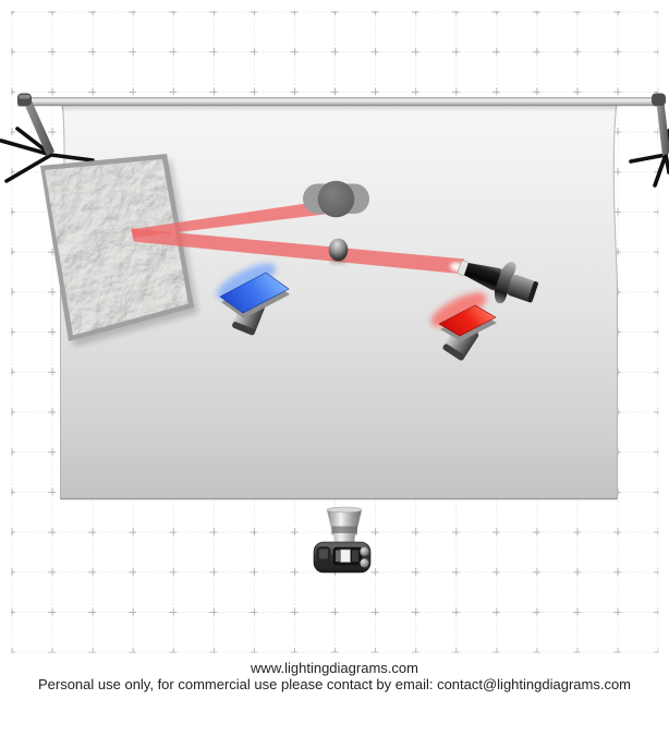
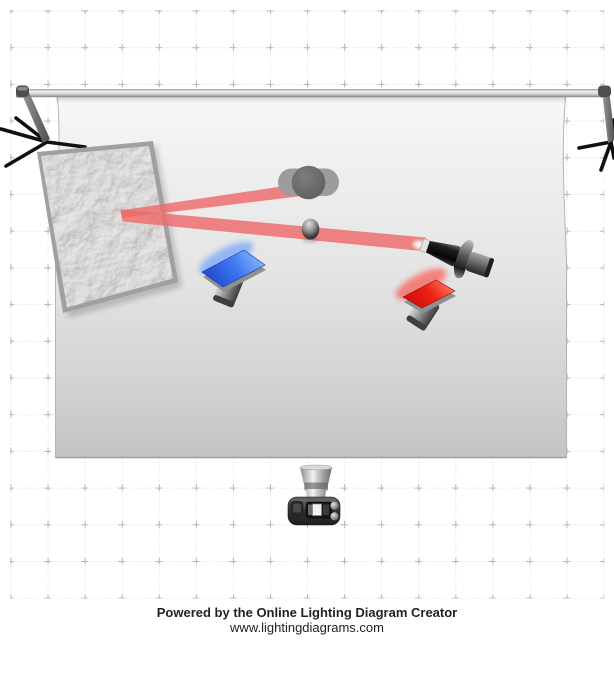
+ Powered by the Online Lighting Diagram Creator
  www.lightingdiagrams.com
- Personal use only, for commercial use please contact by email: contact@lightingdiagrams.com
